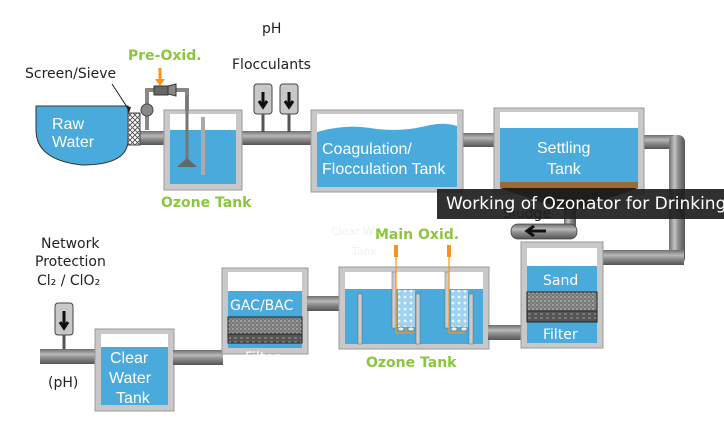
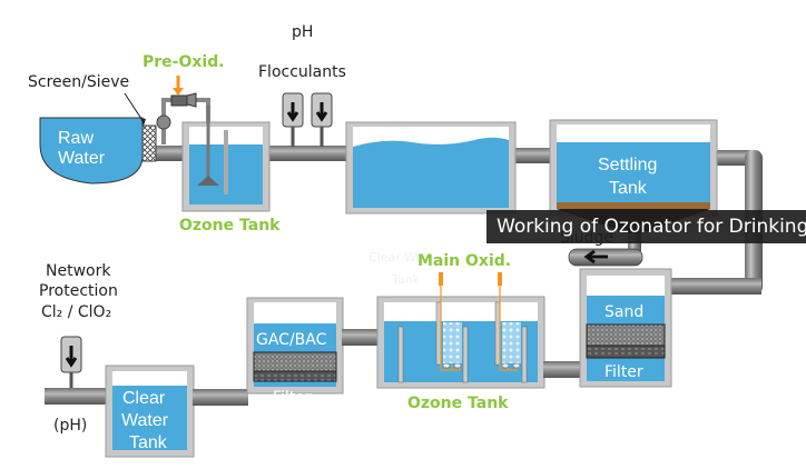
  Raw
  Water
  Screen/Sieve
  Pre-Oxid.
  Ozone Tank
  pH
  Flocculants
- Coagulation/
- Flocculation Tank
  Settling
  Tank
  Network
  Protection
  Cl₂ / ClO₂
  (pH)
  Clear
  Water
  Tank
  GAC/BAC
  Filter
  Main Oxid.
  Ozone Tank
  Sand
  Filter
  Working of Ozonator for Drinking
